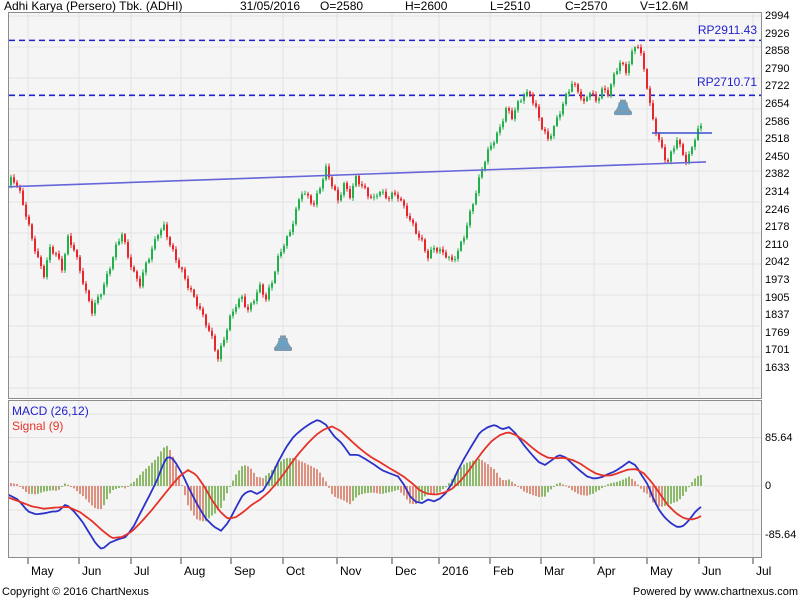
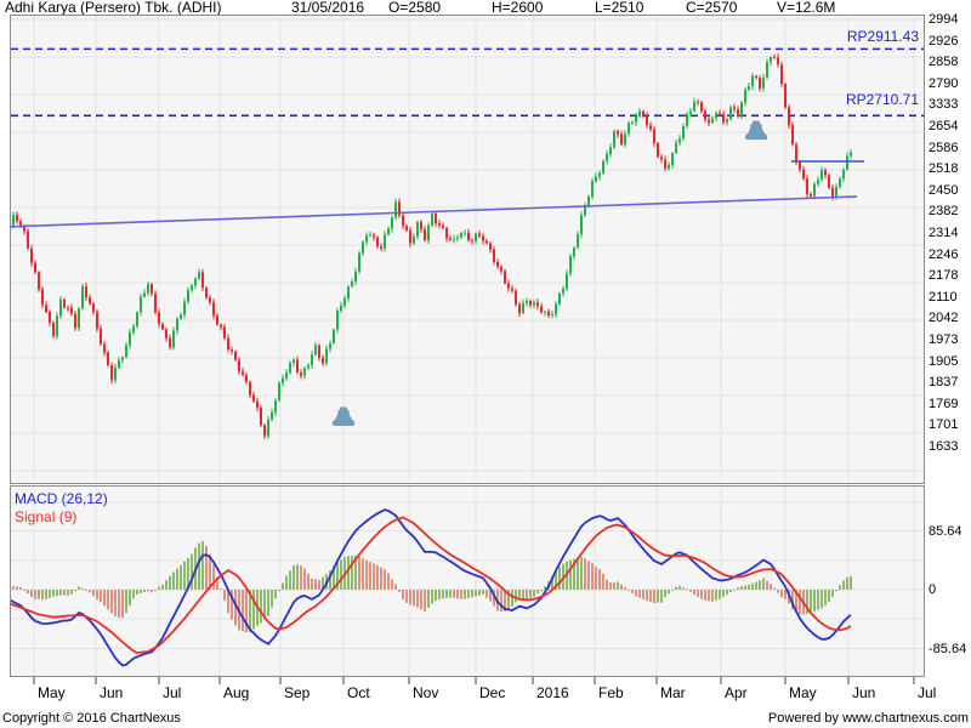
  Adhi Karya (Persero) Tbk. (ADHI)
  31/05/2016
  O=2580
  H=2600
  L=2510
  C=2570
  V=12.6M
  RP2911.43
  RP2710.71
  MACD (26,12)
  Signal (9)
  2994
  2926
  2858
  2790
- 2722
+ 3333
  2654
  2586
  2518
  2450
  2382
  2314
  2246
  2178
  2110
  2042
  1973
  1905
  1837
  1769
  1701
  1633
  85.64
  0
  -85.64
  May
  Jun
  Jul
  Aug
  Sep
  Oct
  Nov
  Dec
  2016
  Feb
  Mar
  Apr
  May
  Jun
  Jul
  Copyright © 2016 ChartNexus
  Powered by www.chartnexus.com
